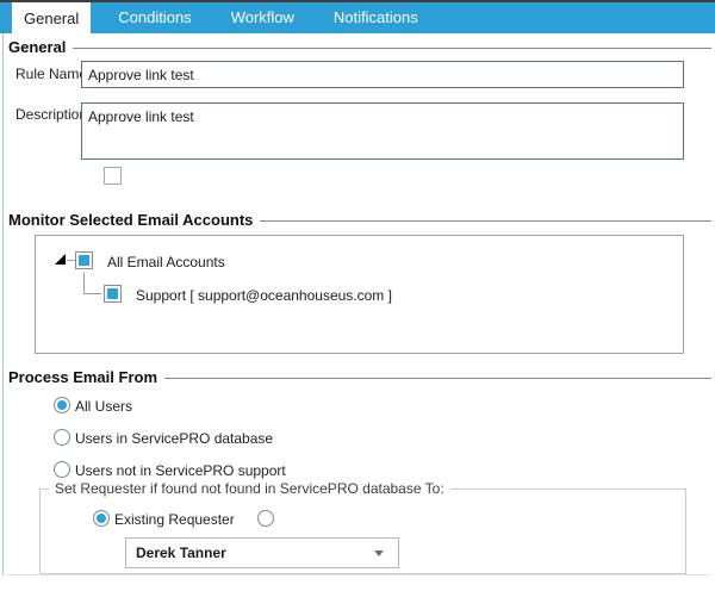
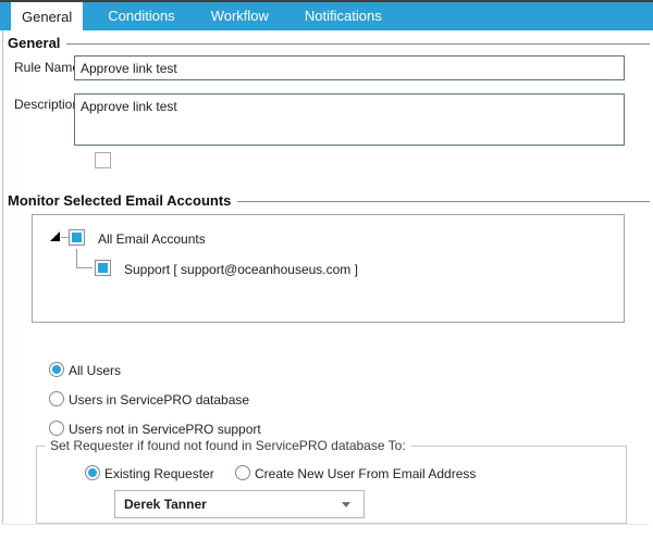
  General
  Conditions
  Workflow
  Notifications
  General
  Rule Nam
  Approve link test
  Descriptio
  Approve link test
  Monitor Selected Email Accounts
  All Email Accounts
  Support [ support@oceanhouseus.com ]
- Process Email From
  All Users
  Users in ServicePRO database
  Users not in ServicePRO support
  Set Requester if found not found in ServicePRO database To:
  Existing Requester
+ Create New User From Email Address
  Derek Tanner
